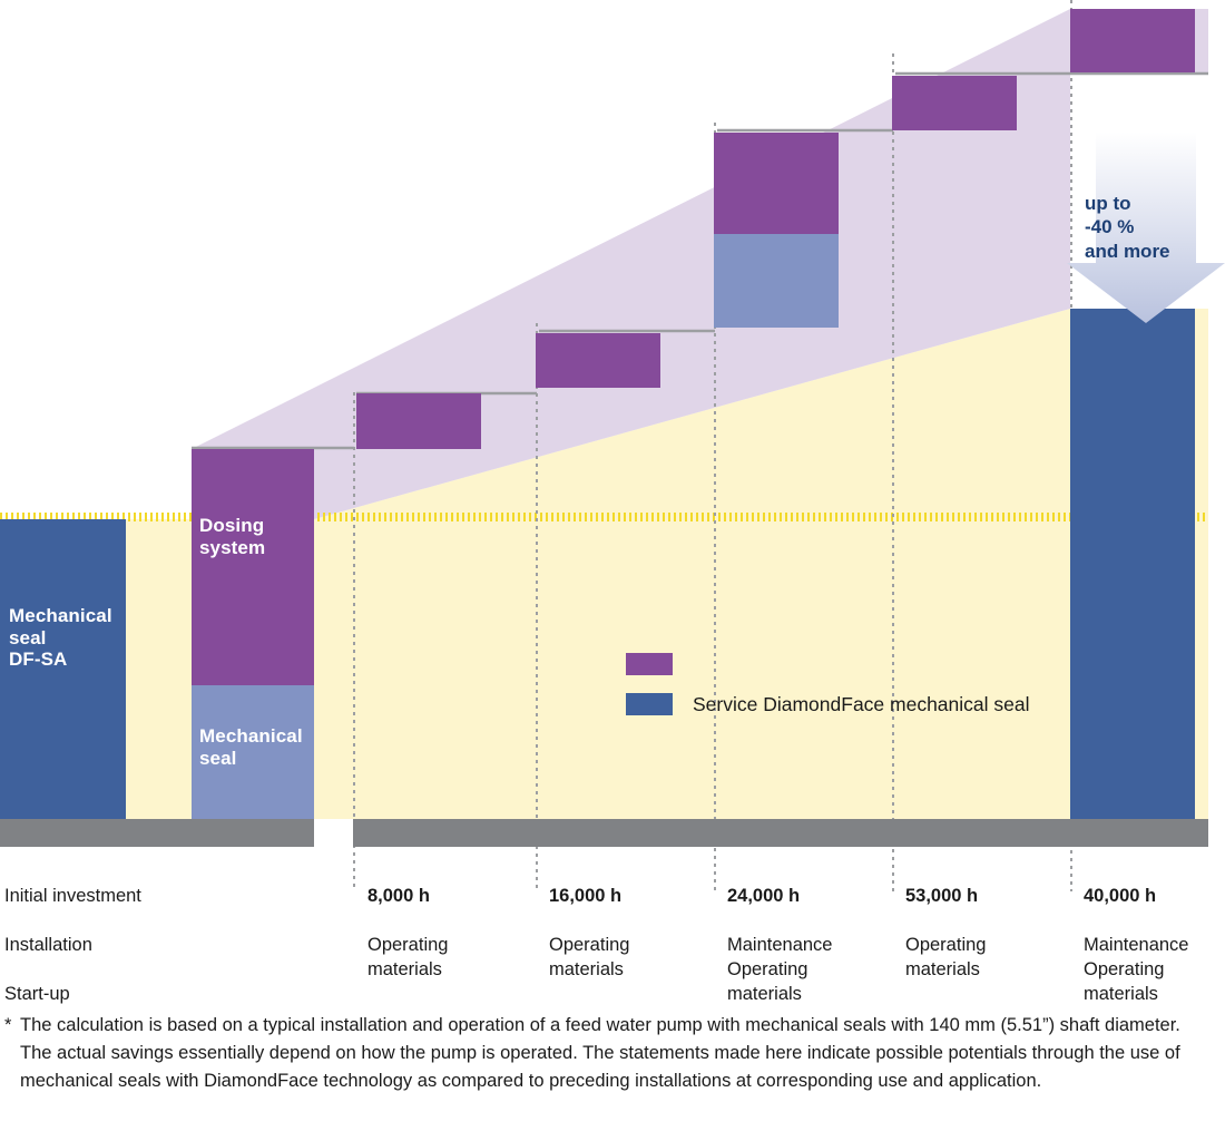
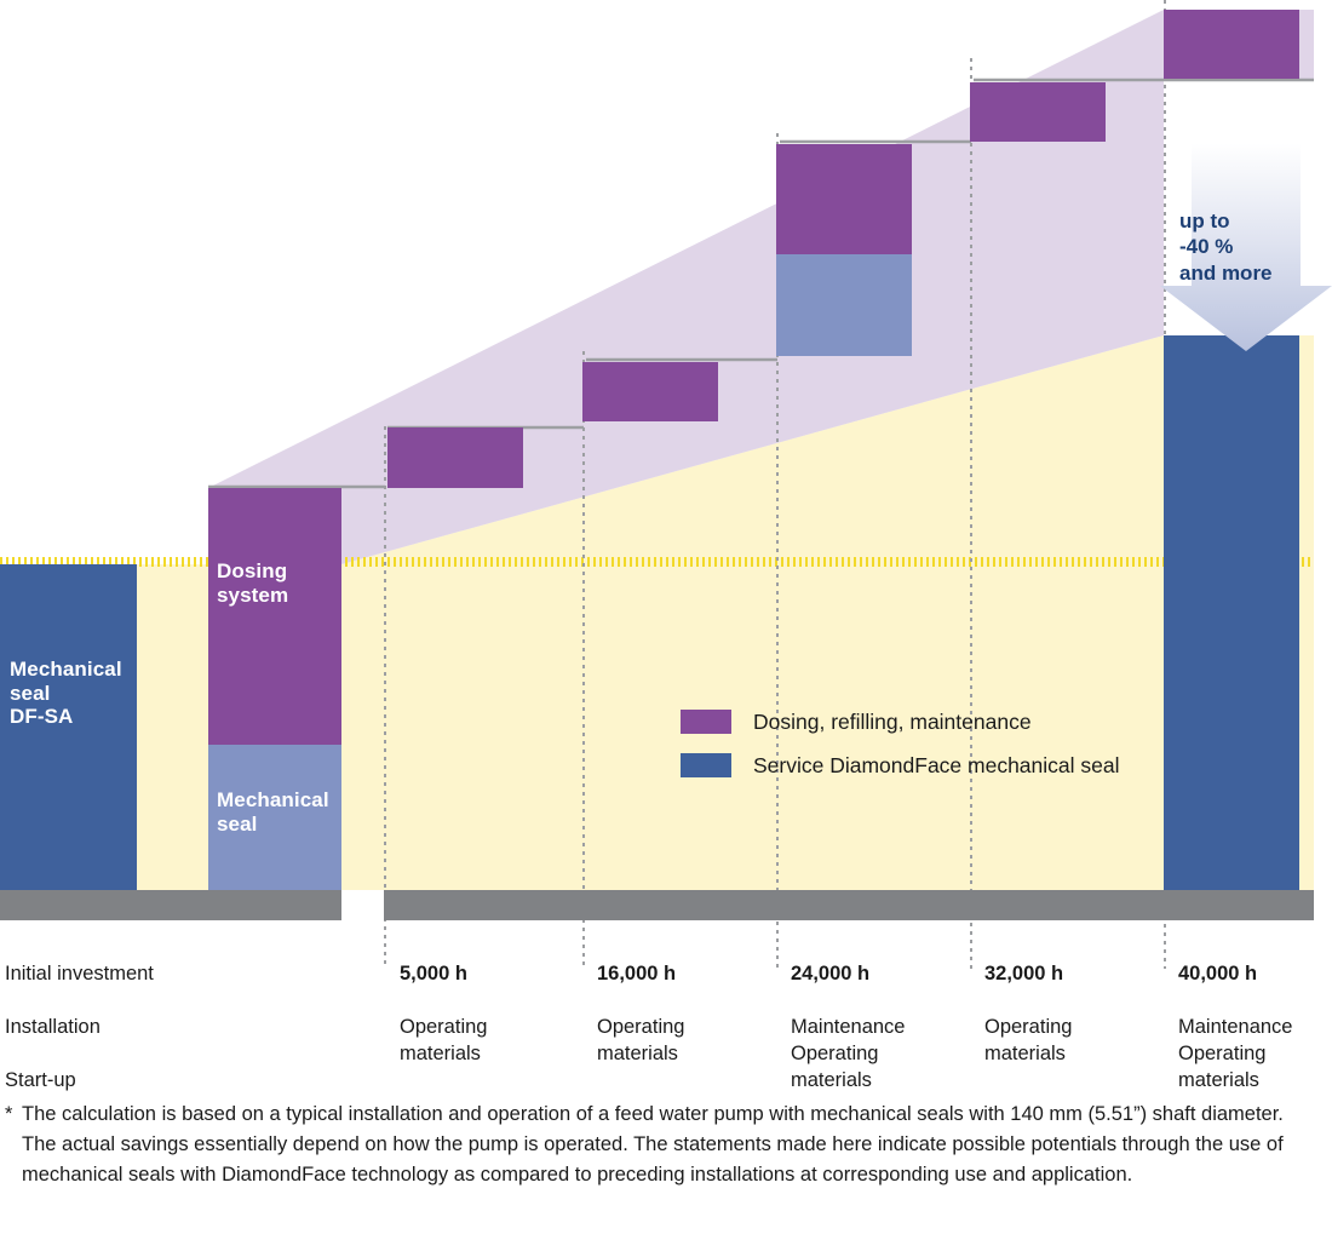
  Mechanical
  seal
  DF-SA
  Dosing
  system
  Mechanical
  seal
+ Dosing, refilling, maintenance
  Service DiamondFace mechanical seal
  up to
  -40 %
  and more
  Initial investment
  Installation
  Start-up
- 8,000 h
+ 5,000 h
  Operating
  materials
  16,000 h
  Operating
  materials
  24,000 h
  Maintenance
  Operating
  materials
- 53,000 h
+ 32,000 h
  Operating
  materials
  40,000 h
  Maintenance
  Operating
  materials
  *
  The calculation is based on a typical installation and operation of a feed water pump with mechanical seals with 140 mm (5.51”) shaft diameter. The actual savings essentially depend on how the pump is operated. The statements made here indicate possible potentials through the use of mechanical seals with DiamondFace technology as compared to preceding installations at corresponding use and application.
